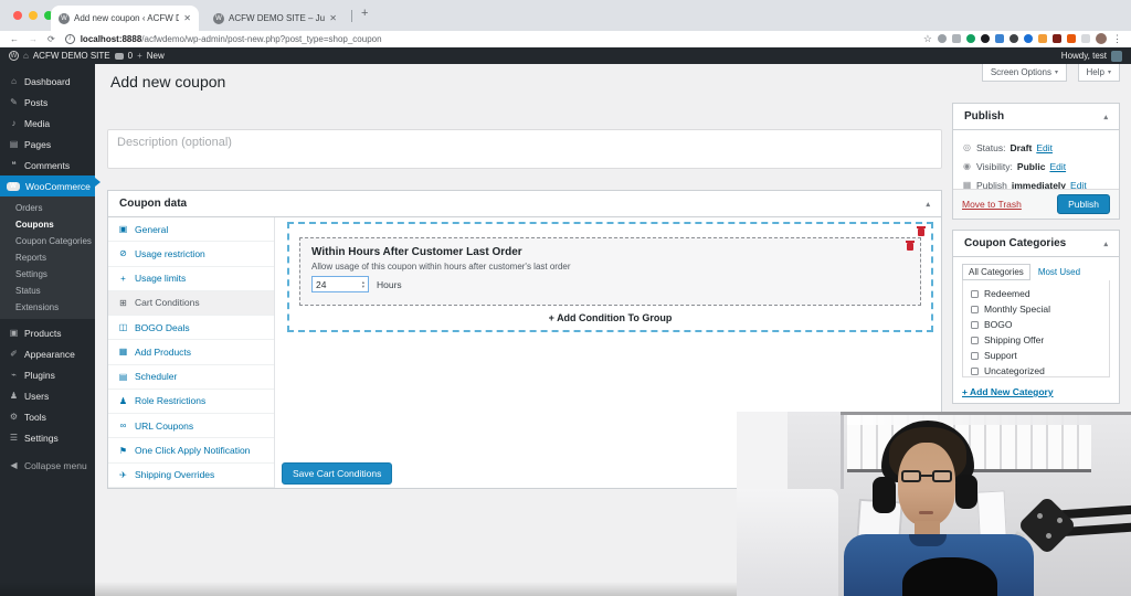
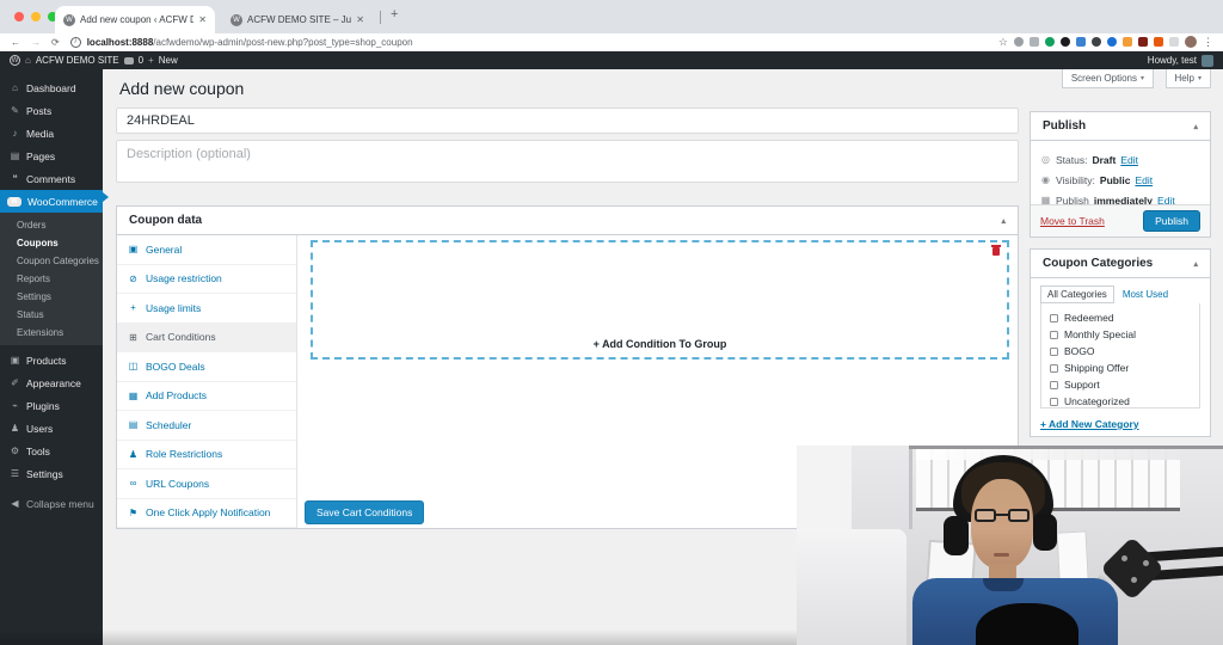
  Add new coupon ‹ ACFW D
  ✕
  ✕
  +
  ←
  →
  ⟳
  localhost:8888/acfwdemo/wp-admin/post-new.php?post_type=shop_coupon
  ☆
  ⋮
  ⌂
  ACFW DEMO SITE
  0
  +
  New
  Howdy, test
  ⌂
  Dashboard
  ✎
  Posts
  ♪
  Media
  ▤
  Pages
  ❝
  Comments
  WooCommerce
  Orders
  Coupons
  Coupon Categories
  Reports
  Settings
  Status
  Extensions
  ▣
  Products
  ✐
  Appearance
  ⌁
  Plugins
  ♟
  Users
  ⚙
  Tools
  ☰
  Settings
  ◀
  Collapse menu
  Screen Options
  Help
  Add new coupon
+ 24HRDEAL
  Description (optional)
  Coupon data
  ▣
  General
  ⊘
  Usage restriction
  +
  Usage limits
  ⊞
  Cart Conditions
  ◫
  BOGO Deals
  ▦
  Add Products
  ▤
  Scheduler
  ♟
  Role Restrictions
  ∞
  URL Coupons
  ⚑
  One Click Apply Notification
- ✈
- Shipping Overrides
- Within Hours After Customer Last Order
- Allow usage of this coupon within hours after customer's last order
- 24
- Hours
  + Add Condition To Group
  Save Cart Conditions
  Publish
  ◎
  Status:
  Draft
  Edit
  ◉
  Visibility:
  Public
  Edit
  ▦
  Publish
  immediately
  Edit
  Move to Trash
  Publish
  Coupon Categories
  All Categories
  Most Used
  Redeemed
  Monthly Special
  BOGO
  Shipping Offer
  Support
  Uncategorized
  + Add New Category
